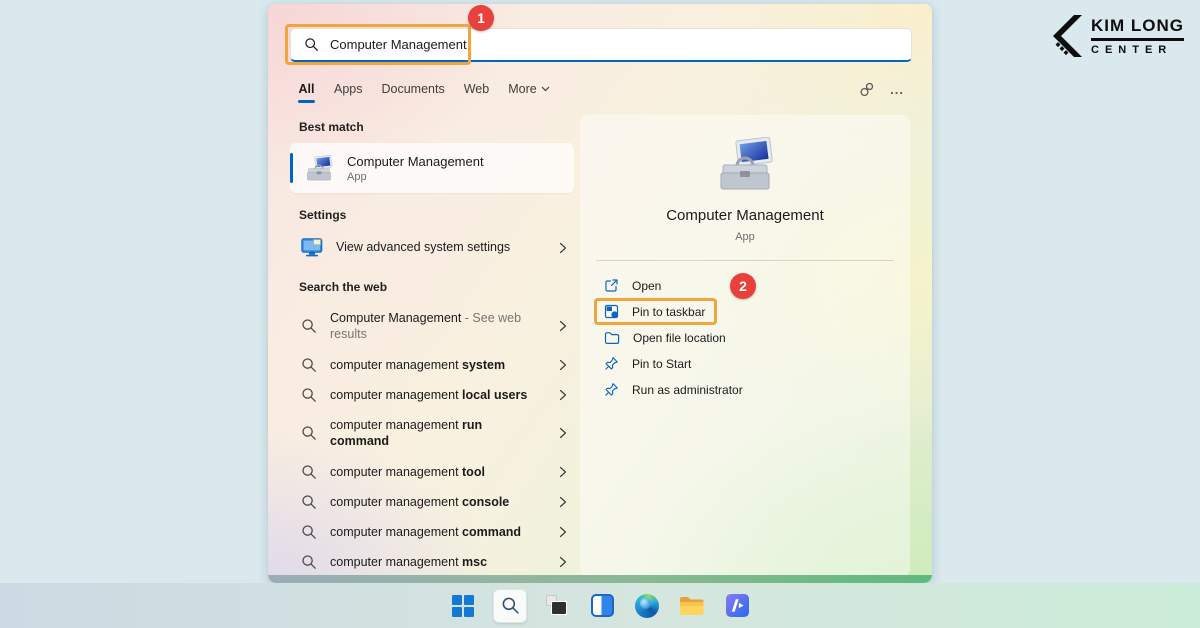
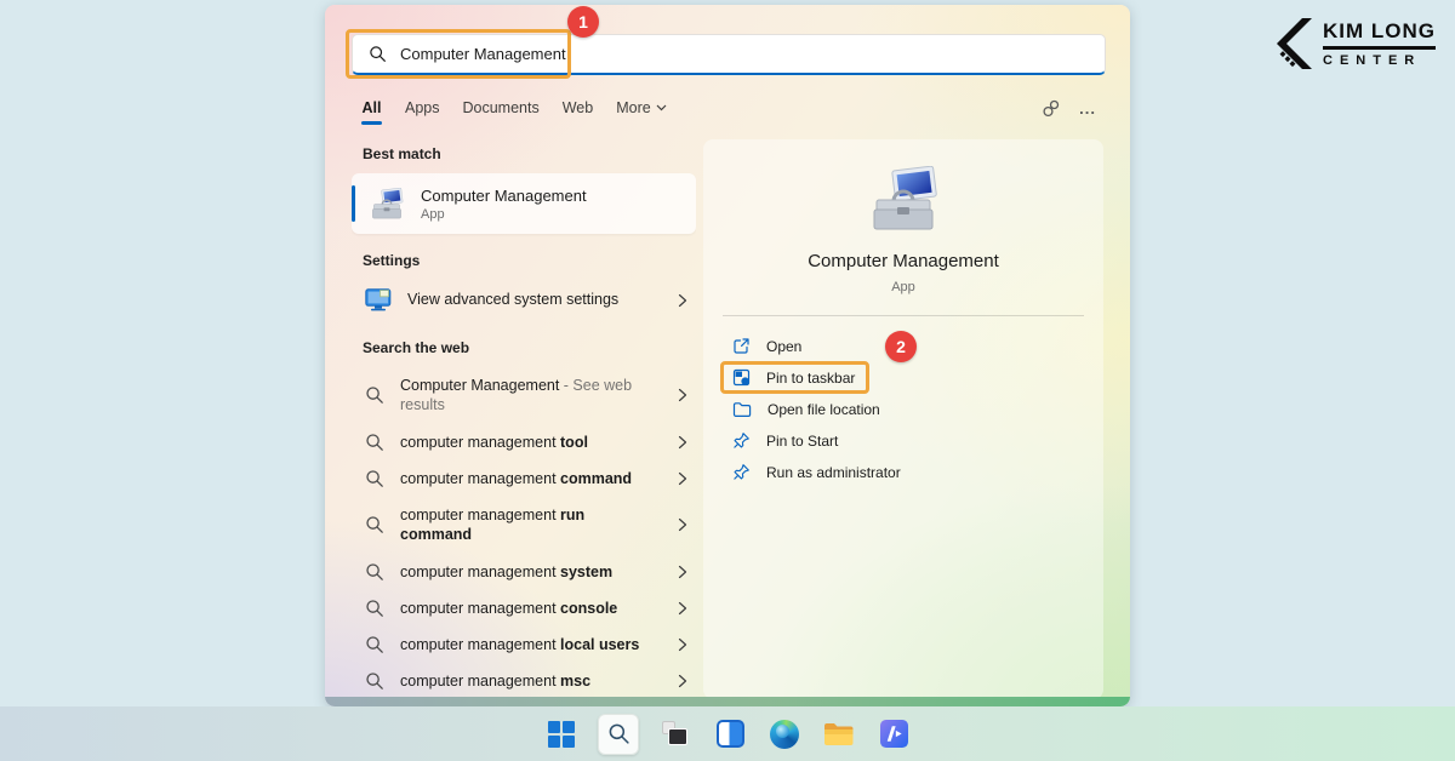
  KIM LONG
  CENTER
  Computer Management
  1
  All
  Apps
  Documents
  Web
  More
  ...
  Best match
  Computer Management
  App
  Settings
  View advanced system settings
  Search the web
  Computer Management - See web results
- computer management system
+ computer management tool
- computer management local users
+ computer management command
  computer management run command
- computer management tool
+ computer management system
  computer management console
- computer management command
+ computer management local users
  computer management msc
  Computer Management
  App
  Open
  Pin to taskbar
  Open file location
  Pin to Start
  Run as administrator
  2
